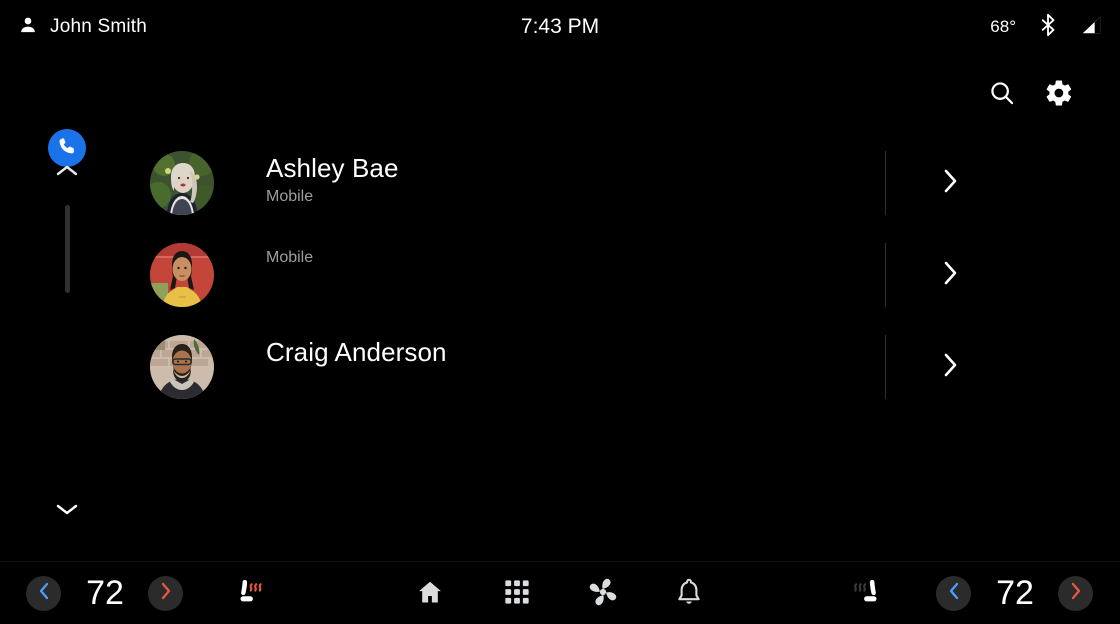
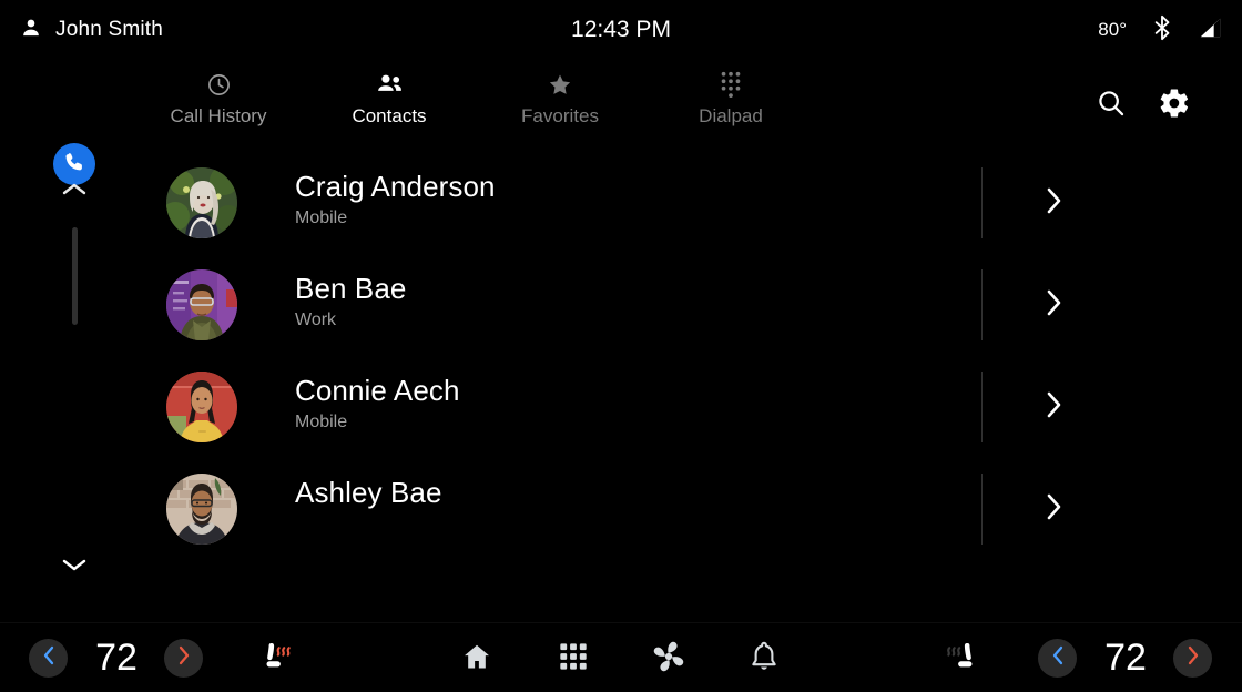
  John Smith
- 7:43 PM
+ 12:43 PM
- 68°
+ 80°
+ Call History
+ Contacts
+ Favorites
+ Dialpad
- Ashley Bae
+ Craig Anderson
  Mobile
+ Ben Bae
+ Work
+ Connie Aech
  Mobile
- Craig Anderson
+ Ashley Bae
  72
  72
